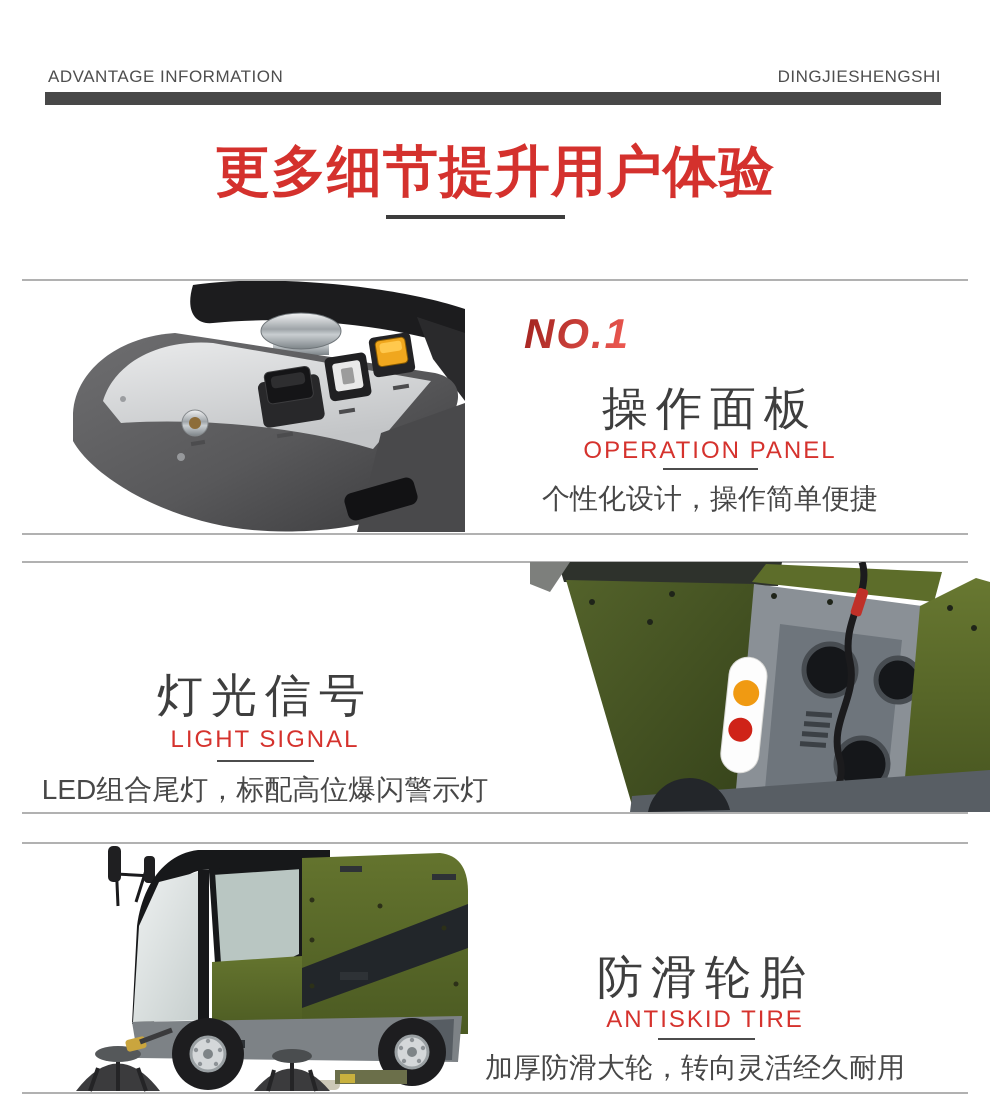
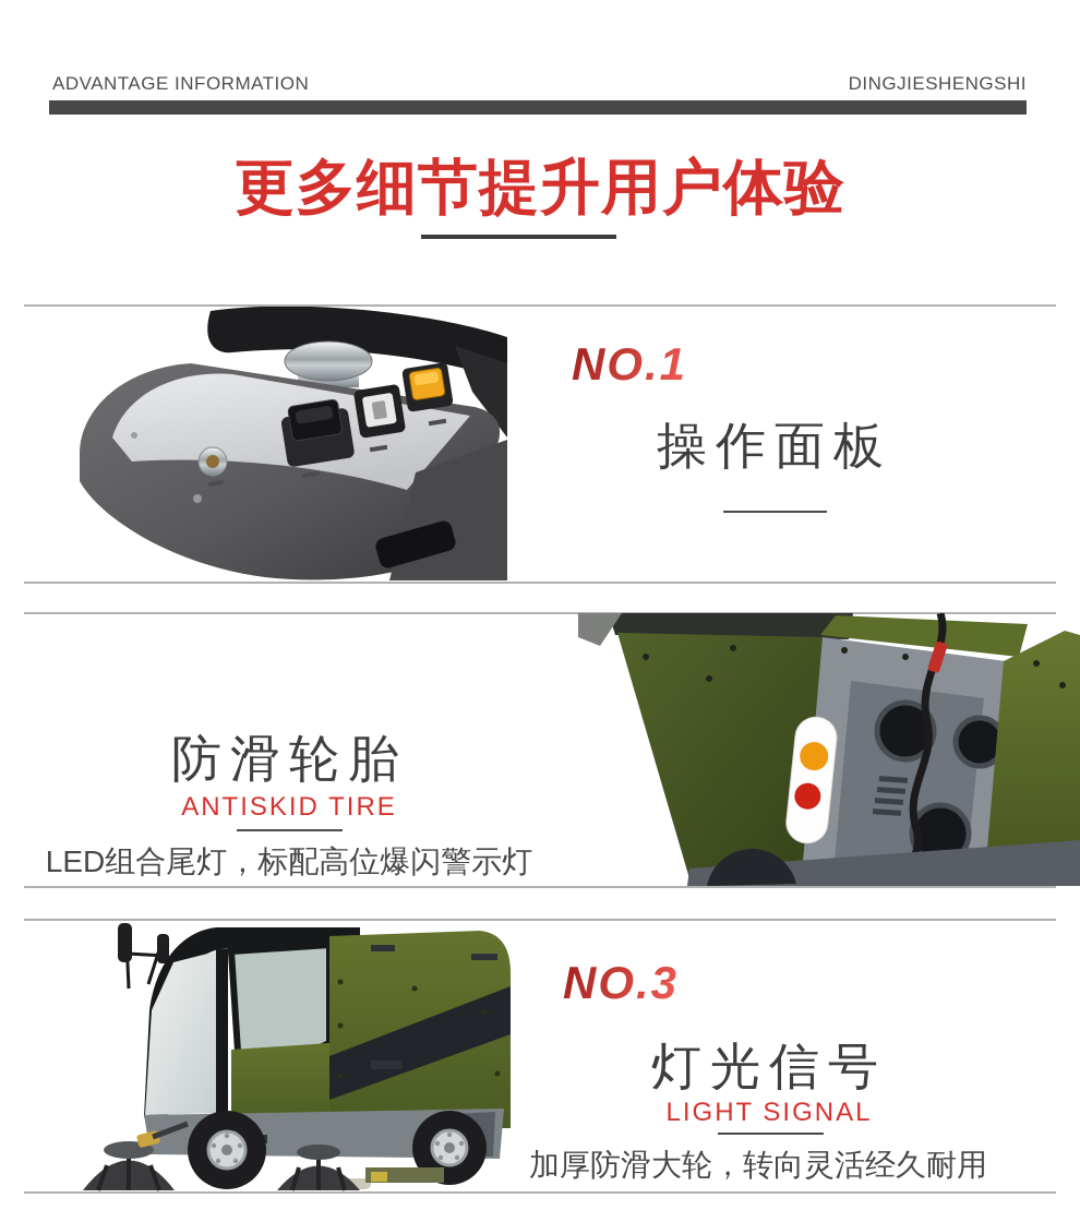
  ADVANTAGE INFORMATION
  DINGJIESHENGSHI
  更多细节提升用户体验
  NO.1
  操作面板
- OPERATION PANEL
- 个性化设计，操作简单便捷
- 灯光信号
+ 防滑轮胎
- LIGHT SIGNAL
+ ANTISKID TIRE
  LED组合尾灯，标配高位爆闪警示灯
+ NO.3
- 防滑轮胎
+ 灯光信号
- ANTISKID TIRE
+ LIGHT SIGNAL
  加厚防滑大轮，转向灵活经久耐用
